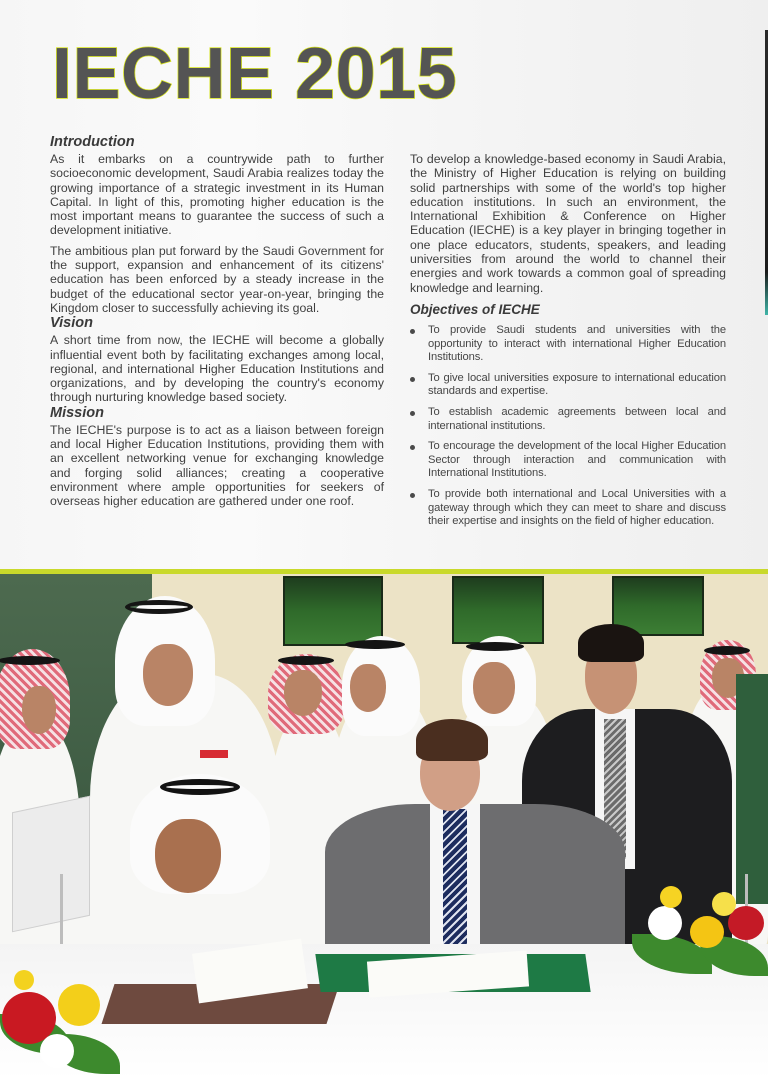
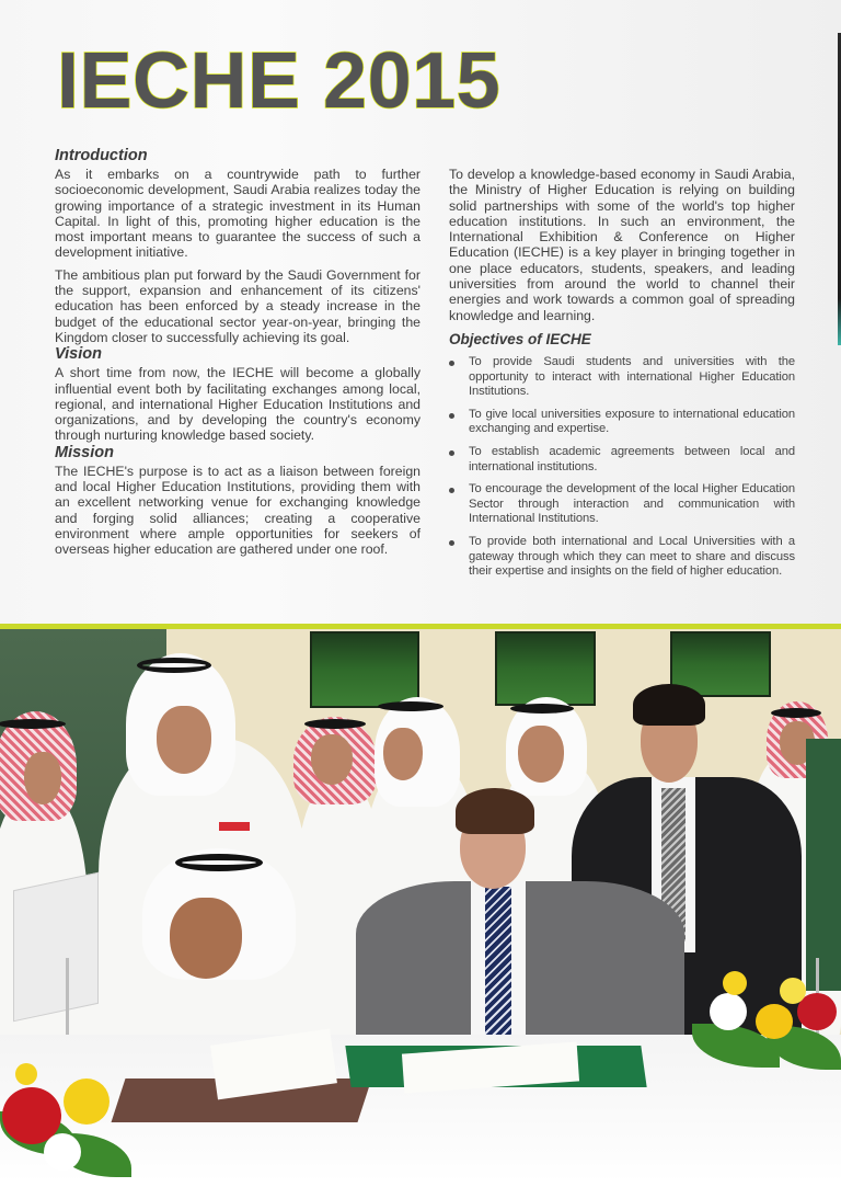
  IECHE 2015
  Introduction
  As it embarks on a countrywide path to further socioeconomic development, Saudi Arabia realizes today the growing importance of a strategic investment in its Human Capital. In light of this, promoting higher education is the most important means to guarantee the success of such a development initiative.
  The ambitious plan put forward by the Saudi Government for the support, expansion and enhancement of its citizens' education has been enforced by a steady increase in the budget of the educational sector year-on-year, bringing the Kingdom closer to successfully achieving its goal.
  Vision
  A short time from now, the IECHE will become a globally influential event both by facilitating exchanges among local, regional, and international Higher Education Institutions and organizations, and by developing the country's economy through nurturing knowledge based society.
  Mission
  The IECHE's purpose is to act as a liaison between foreign and local Higher Education Institutions, providing them with an excellent networking venue for exchanging knowledge and forging solid alliances; creating a cooperative environment where ample opportunities for seekers of overseas higher education are gathered under one roof.
  To develop a knowledge-based economy in Saudi Arabia, the Ministry of Higher Education is relying on building solid partnerships with some of the world's top higher education institutions. In such an environment, the International Exhibition & Conference on Higher Education (IECHE) is a key player in bringing together in one place educators, students, speakers, and leading universities from around the world to channel their energies and work towards a common goal of spreading knowledge and learning.
  Objectives of IECHE
  To provide Saudi students and universities with the opportunity to interact with international Higher Education Institutions.
- To give local universities exposure to international education standards and expertise.
+ To give local universities exposure to international education exchanging and expertise.
  To establish academic agreements between local and international institutions.
  To encourage the development of the local Higher Education Sector through interaction and communication with International Institutions.
  To provide both international and Local Universities with a gateway through which they can meet to share and discuss their expertise and insights on the field of higher education.
